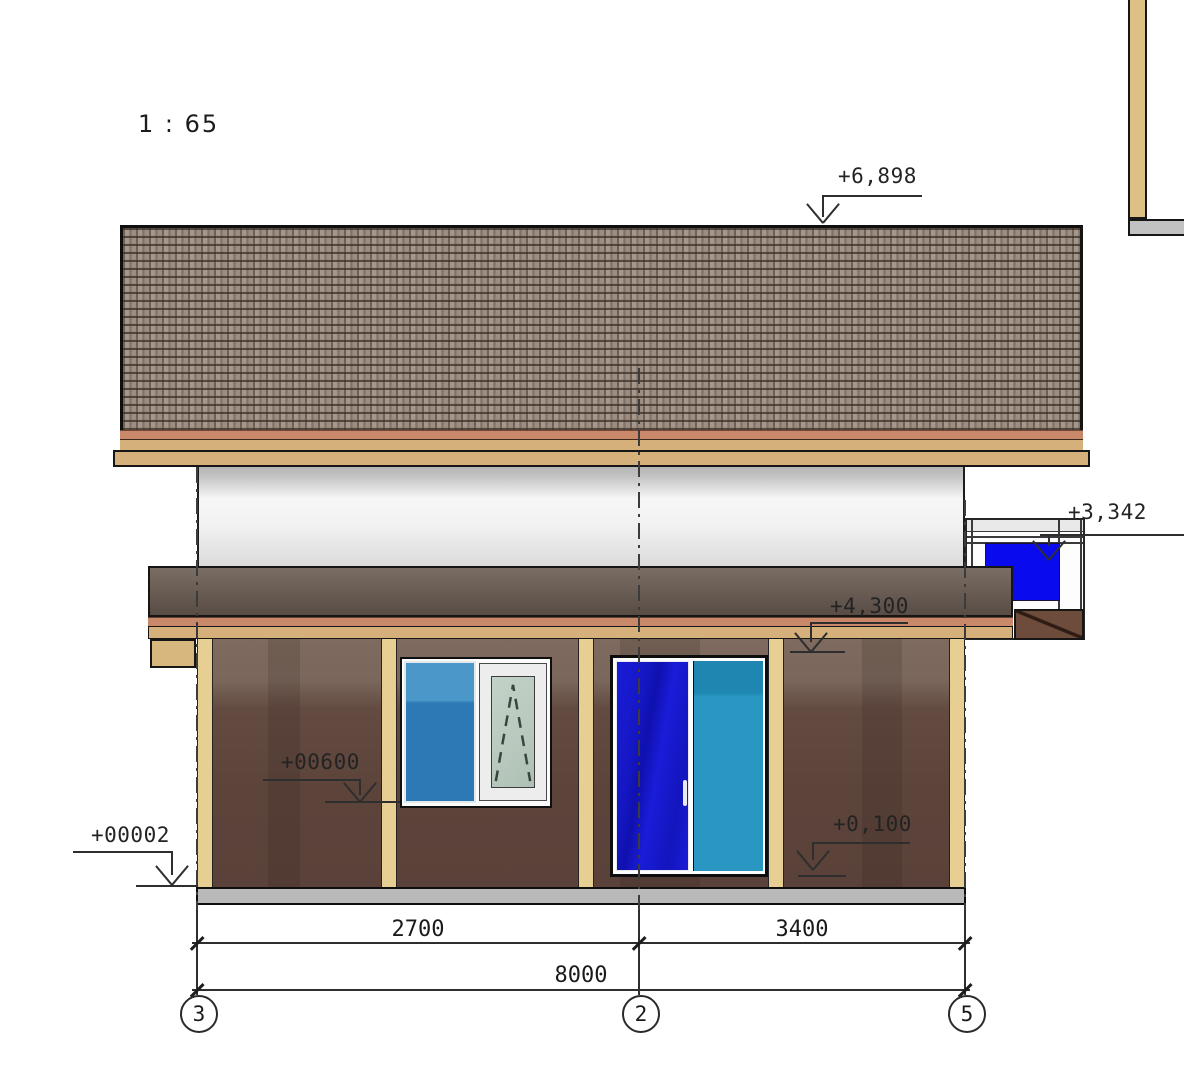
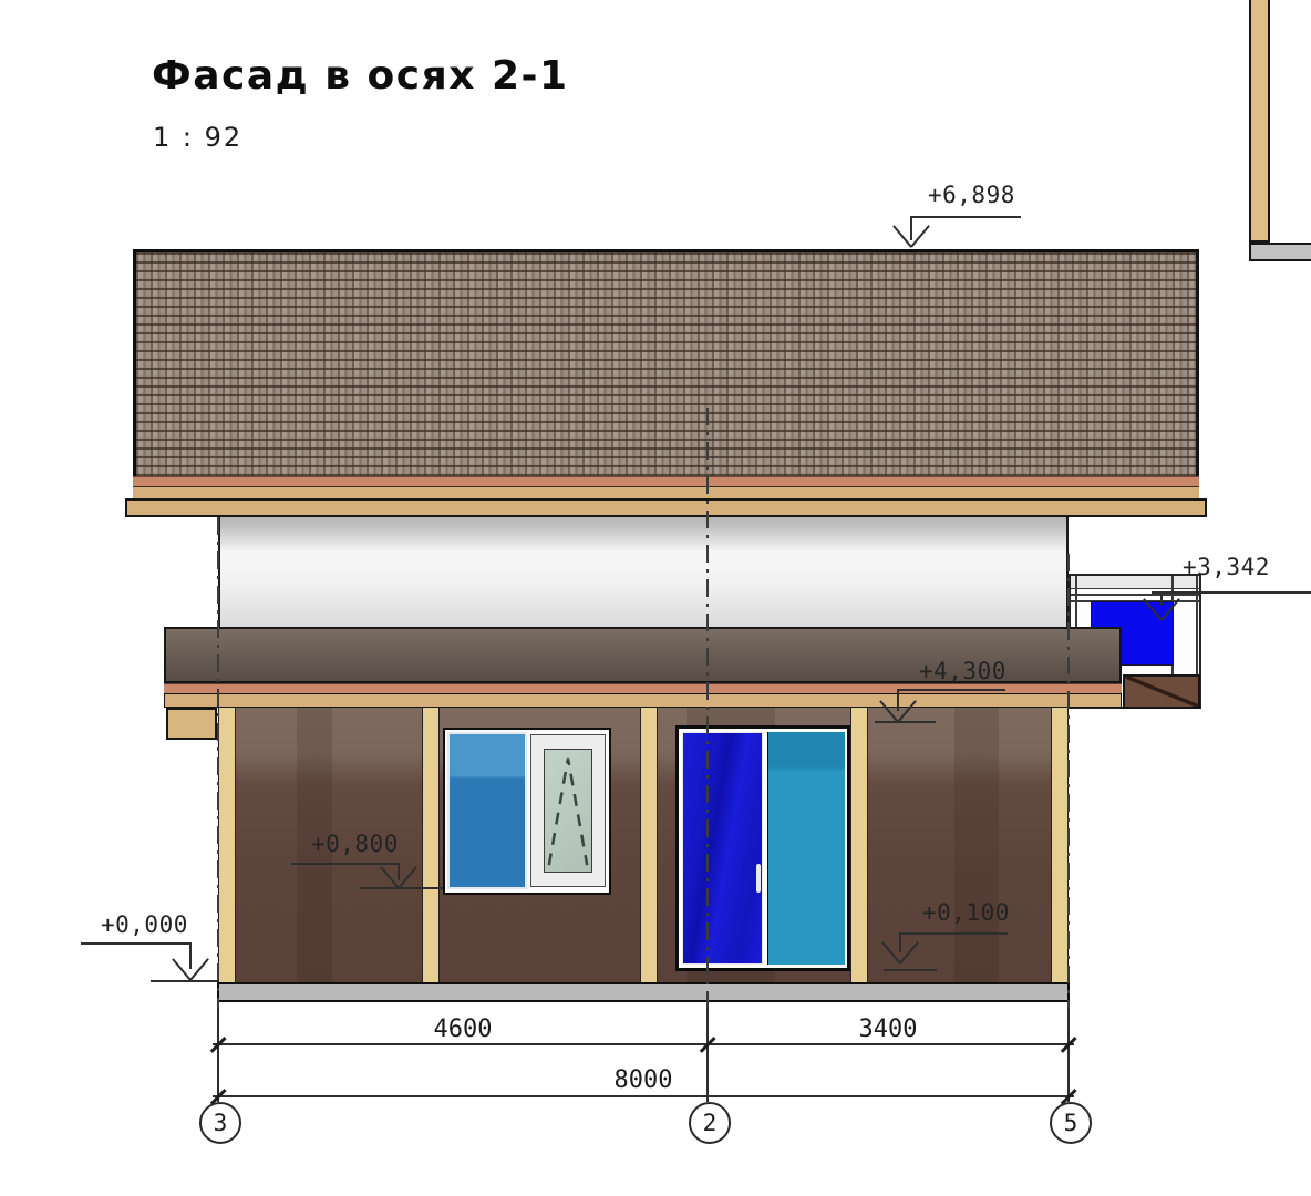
+ Фасад в осях 2-1
- 1 : 65
+ 1 : 92
  +6,898
  +3,342
  +4,300
- +00600
+ +0,800
- +00002
+ +0,000
  +0,100
- 2700
+ 4600
  3400
  8000
  3
  2
  5
